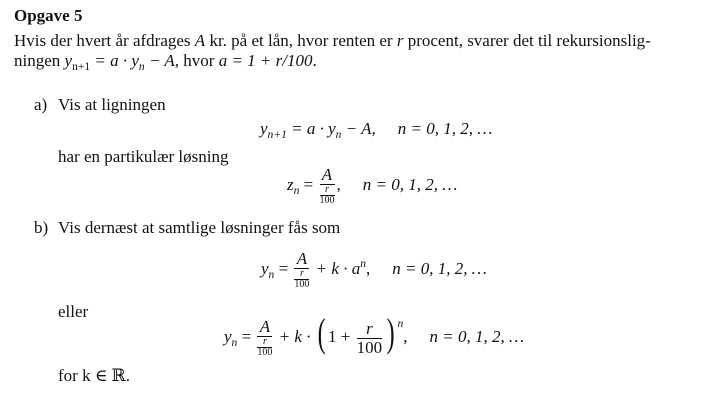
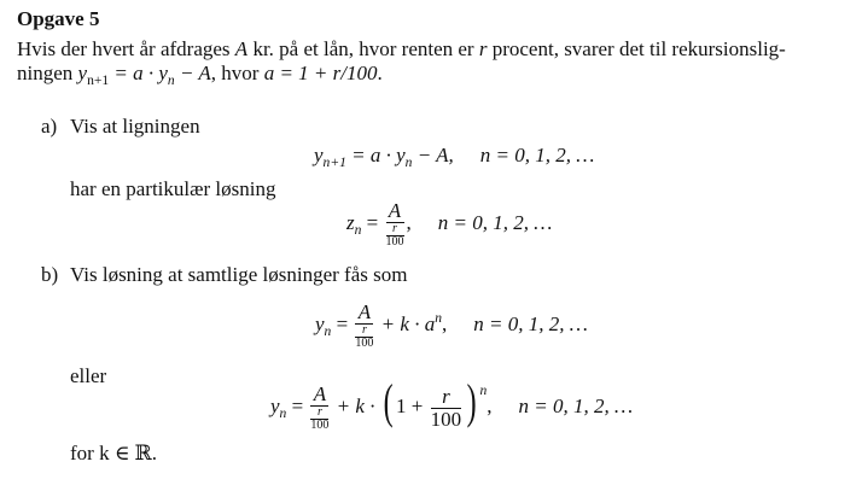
  Opgave 5
  Hvis der hvert år afdrages A kr. på et lån, hvor renten er r procent, svarer det til rekursionslig-
  ningen yn+1 = a · yn − A, hvor a = 1 + r/100.
  a)
  Vis at ligningen
  yn+1 = a · yn − A, n = 0, 1, 2, …
  har en partikulær løsning
  zn =
  A
  r
  100
  , n = 0, 1, 2, …
  b)
- Vis dernæst at samtlige løsninger fås som
+ Vis løsning at samtlige løsninger fås som
  yn =
  A
  r
  100
  + k · an, n = 0, 1, 2, …
  eller
  yn =
  A
  r
  100
  + k · ( 1 +
  r
  100
  ) n, n = 0, 1, 2, …
  for k ∈ ℝ.
